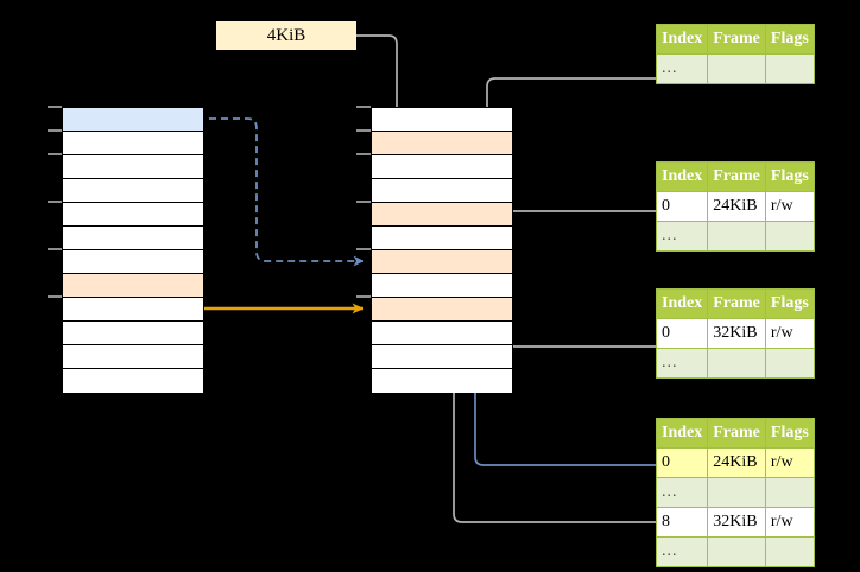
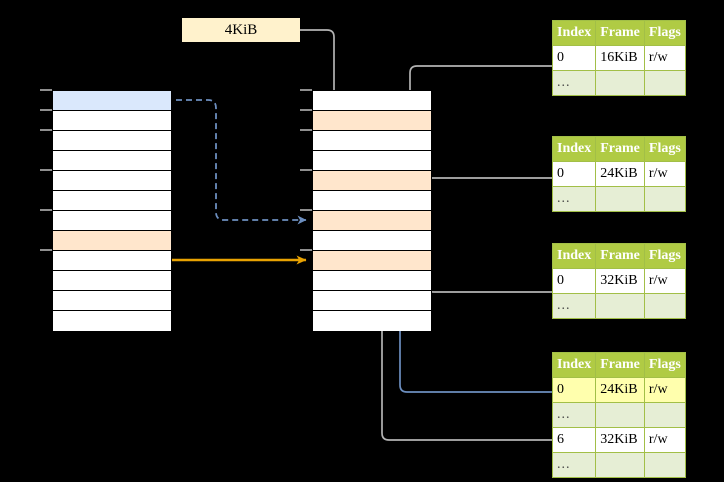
  4KiB
  Index	Frame	Flags
+ 0	16KiB	r/w
  ...
  Index	Frame	Flags
  0	24KiB	r/w
  ...
  Index	Frame	Flags
  0	32KiB	r/w
  ...
  Index	Frame	Flags
  0	24KiB	r/w
  ...
- 8	32KiB	r/w
+ 6	32KiB	r/w
  ...
